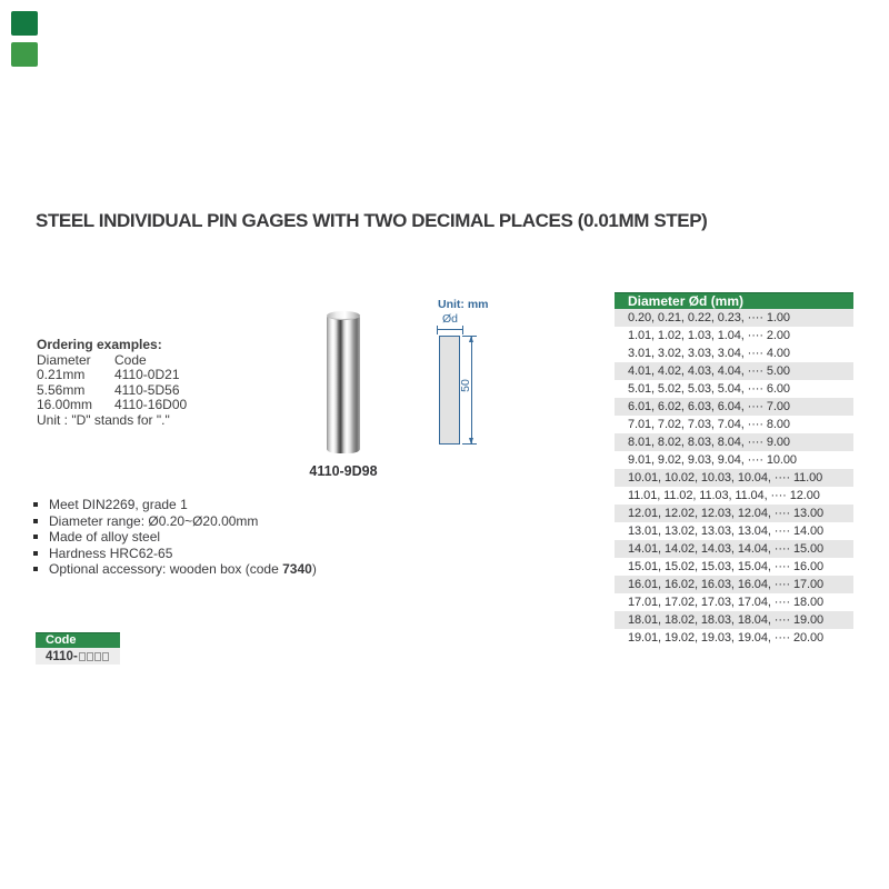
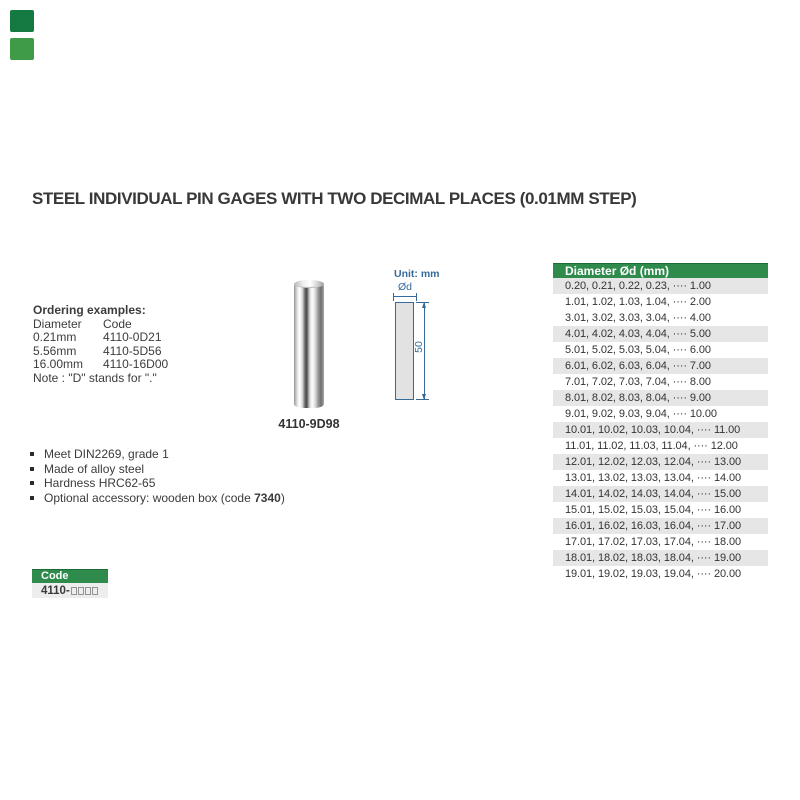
  STEEL INDIVIDUAL PIN GAGES WITH TWO DECIMAL PLACES (0.01MM STEP)
  Ordering examples:
  Diameter
  Code
  0.21mm
  4110-0D21
  5.56mm
  4110-5D56
  16.00mm
  4110-16D00
- Unit : "D" stands for "."
+ Note : "D" stands for "."
  4110-9D98
  Unit: mm
  Ød
  Meet DIN2269, grade 1
- Diameter range: Ø0.20~Ø20.00mm
  Made of alloy steel
  Hardness HRC62-65
  Optional accessory: wooden box (code 7340)
  Code
  4110-
  Diameter Ød (mm)
  0.20, 0.21, 0.22, 0.23, ···· 1.00
  1.01, 1.02, 1.03, 1.04, ···· 2.00
  3.01, 3.02, 3.03, 3.04, ···· 4.00
  4.01, 4.02, 4.03, 4.04, ···· 5.00
  5.01, 5.02, 5.03, 5.04, ···· 6.00
  6.01, 6.02, 6.03, 6.04, ···· 7.00
  7.01, 7.02, 7.03, 7.04, ···· 8.00
  8.01, 8.02, 8.03, 8.04, ···· 9.00
  9.01, 9.02, 9.03, 9.04, ···· 10.00
  10.01, 10.02, 10.03, 10.04, ···· 11.00
  11.01, 11.02, 11.03, 11.04, ···· 12.00
  12.01, 12.02, 12.03, 12.04, ···· 13.00
  13.01, 13.02, 13.03, 13.04, ···· 14.00
  14.01, 14.02, 14.03, 14.04, ···· 15.00
  15.01, 15.02, 15.03, 15.04, ···· 16.00
  16.01, 16.02, 16.03, 16.04, ···· 17.00
  17.01, 17.02, 17.03, 17.04, ···· 18.00
  18.01, 18.02, 18.03, 18.04, ···· 19.00
  19.01, 19.02, 19.03, 19.04, ···· 20.00
